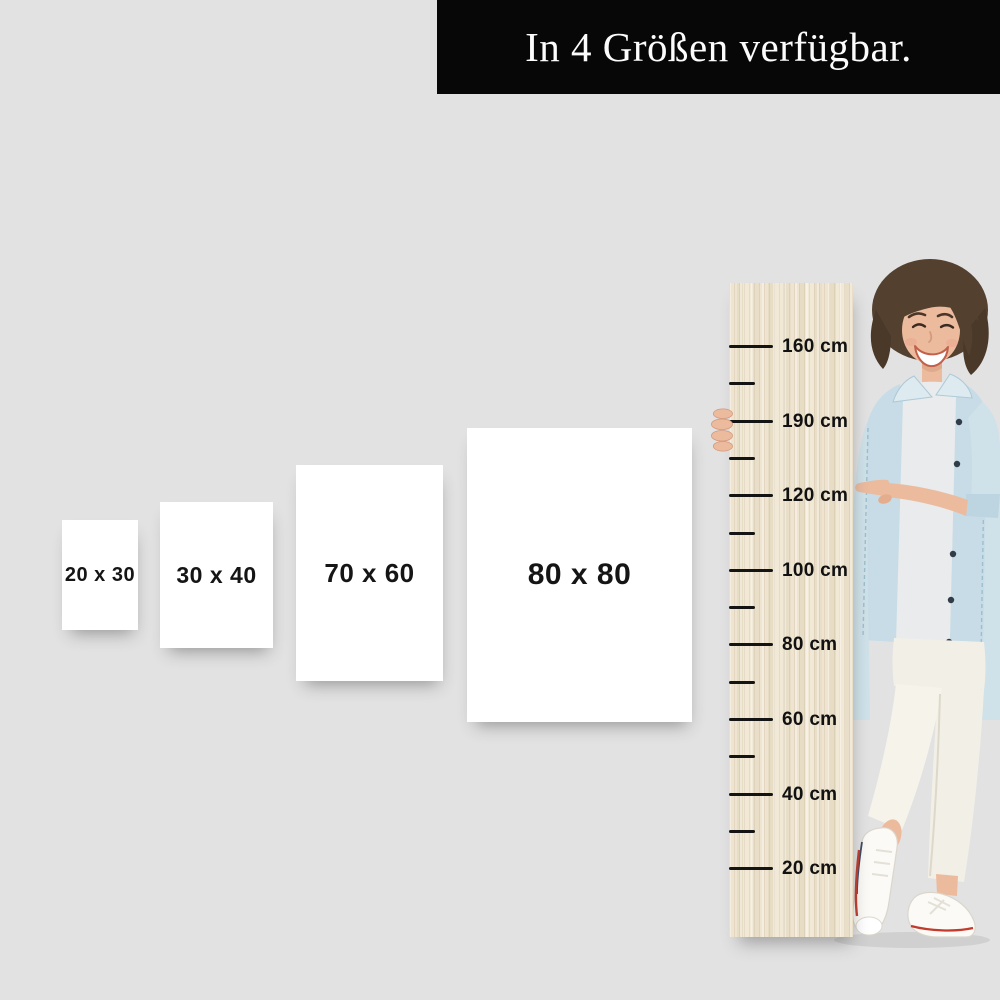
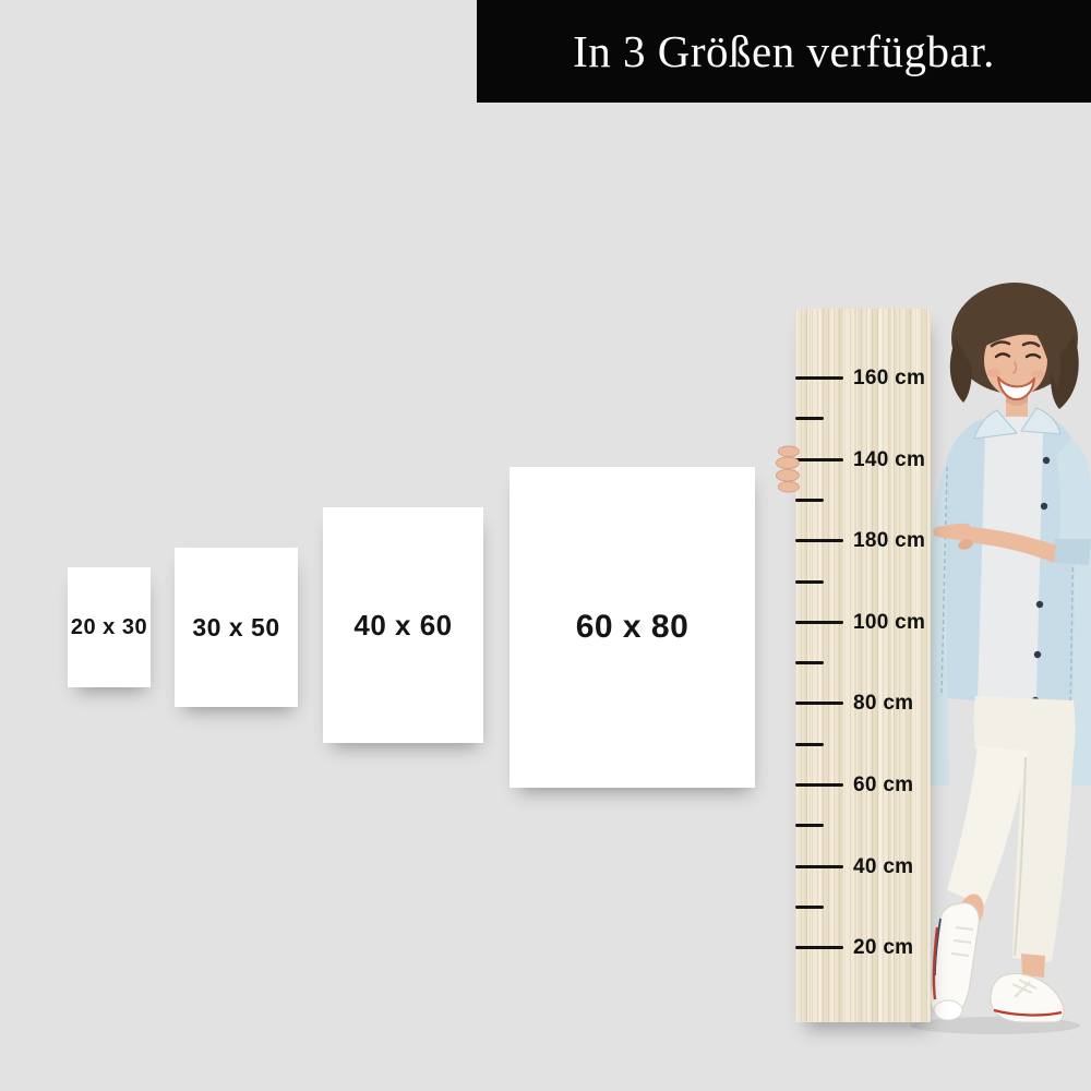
- In 4 Größen verfügbar.
+ In 3 Größen verfügbar.
  20 x 30
- 30 x 40
+ 30 x 50
- 70 x 60
+ 40 x 60
- 80 x 80
+ 60 x 80
  160 cm
- 190 cm
+ 140 cm
- 120 cm
+ 180 cm
  100 cm
  80 cm
  60 cm
  40 cm
  20 cm
